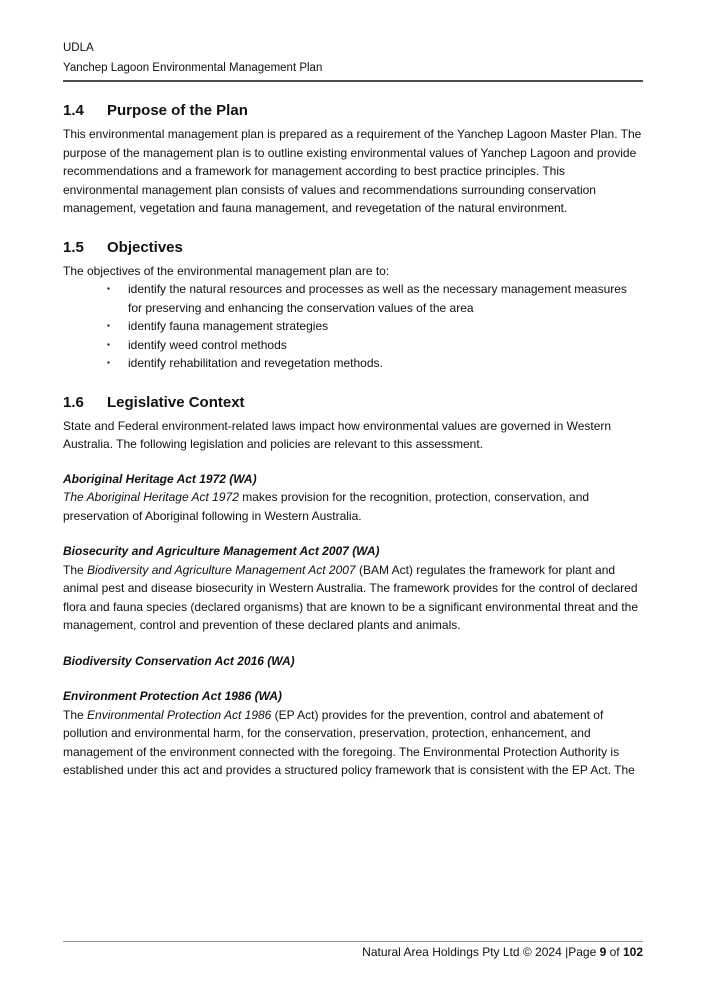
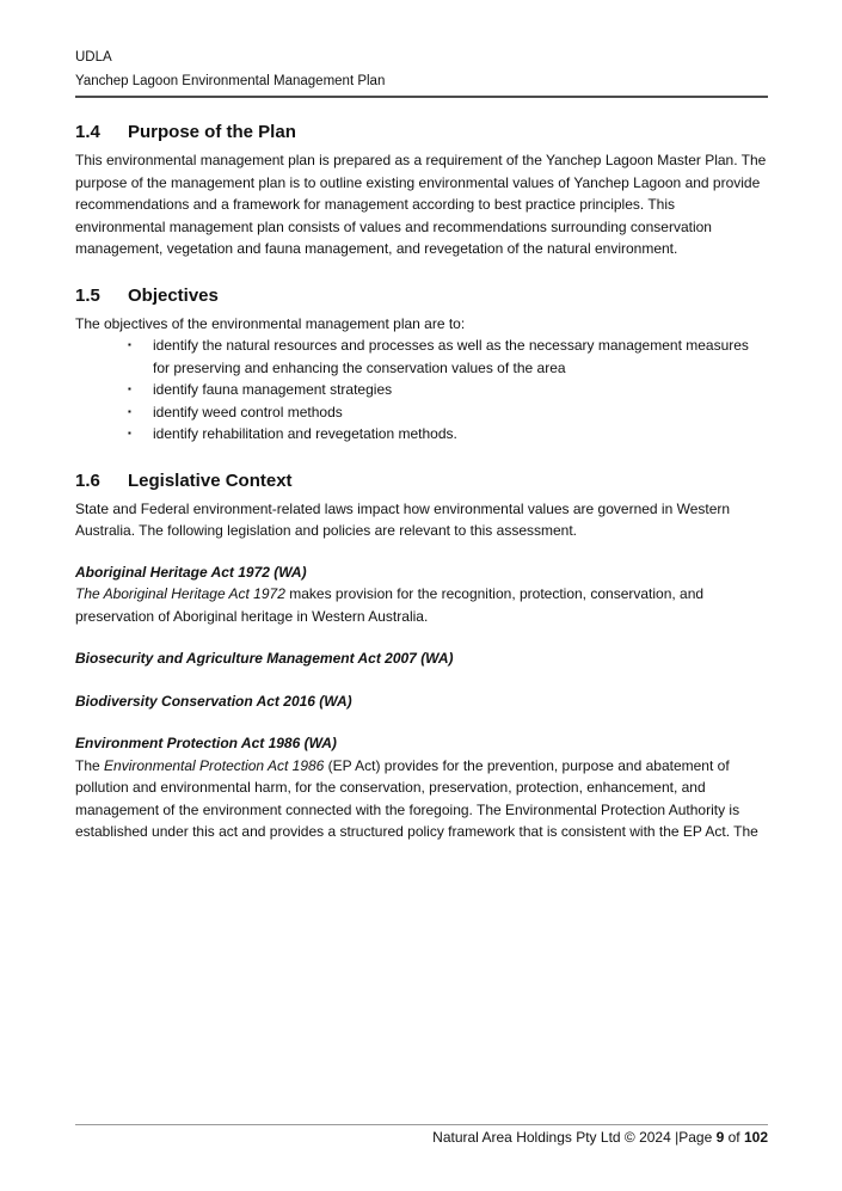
  UDLA
  Yanchep Lagoon Environmental Management Plan
  1.4
  Purpose of the Plan
  This environmental management plan is prepared as a requirement of the Yanchep Lagoon Master Plan. The purpose of the management plan is to outline existing environmental values of Yanchep Lagoon and provide recommendations and a framework for management according to best practice principles. This environmental management plan consists of values and recommendations surrounding conservation management, vegetation and fauna management, and revegetation of the natural environment.
  1.5
  Objectives
  The objectives of the environmental management plan are to:
  ▪
  identify the natural resources and processes as well as the necessary management measures for preserving and enhancing the conservation values of the area
  ▪
  identify fauna management strategies
  ▪
  identify weed control methods
  ▪
  identify rehabilitation and revegetation methods.
  1.6
  Legislative Context
  State and Federal environment-related laws impact how environmental values are governed in Western Australia. The following legislation and policies are relevant to this assessment.
  Aboriginal Heritage Act 1972 (WA)
- The Aboriginal Heritage Act 1972 makes provision for the recognition, protection, conservation, and preservation of Aboriginal following in Western Australia.
+ The Aboriginal Heritage Act 1972 makes provision for the recognition, protection, conservation, and preservation of Aboriginal heritage in Western Australia.
  Biosecurity and Agriculture Management Act 2007 (WA)
- The Biodiversity and Agriculture Management Act 2007 (BAM Act) regulates the framework for plant and animal pest and disease biosecurity in Western Australia. The framework provides for the control of declared flora and fauna species (declared organisms) that are known to be a significant environmental threat and the management, control and prevention of these declared plants and animals.
  Biodiversity Conservation Act 2016 (WA)
  Environment Protection Act 1986 (WA)
- The Environmental Protection Act 1986 (EP Act) provides for the prevention, control and abatement of pollution and environmental harm, for the conservation, preservation, protection, enhancement, and management of the environment connected with the foregoing. The Environmental Protection Authority is established under this act and provides a structured policy framework that is consistent with the EP Act. The
+ The Environmental Protection Act 1986 (EP Act) provides for the prevention, purpose and abatement of pollution and environmental harm, for the conservation, preservation, protection, enhancement, and management of the environment connected with the foregoing. The Environmental Protection Authority is established under this act and provides a structured policy framework that is consistent with the EP Act. The
  Natural Area Holdings Pty Ltd © 2024 |Page 9 of 102
